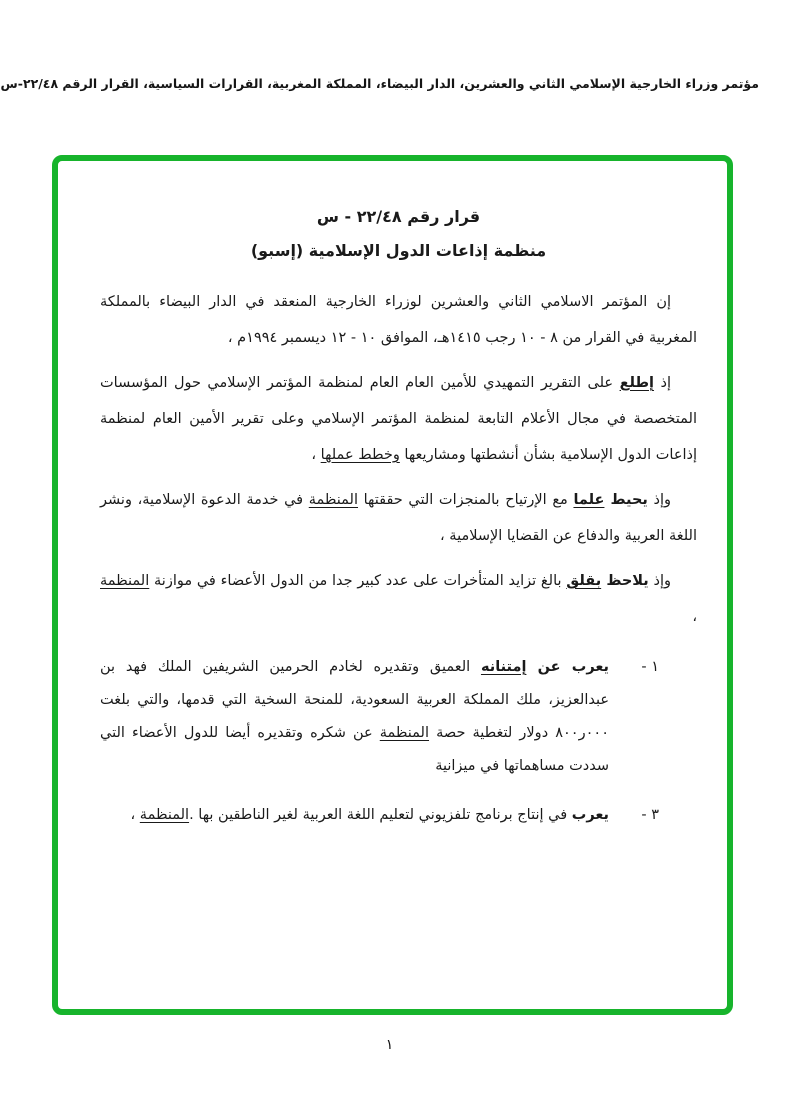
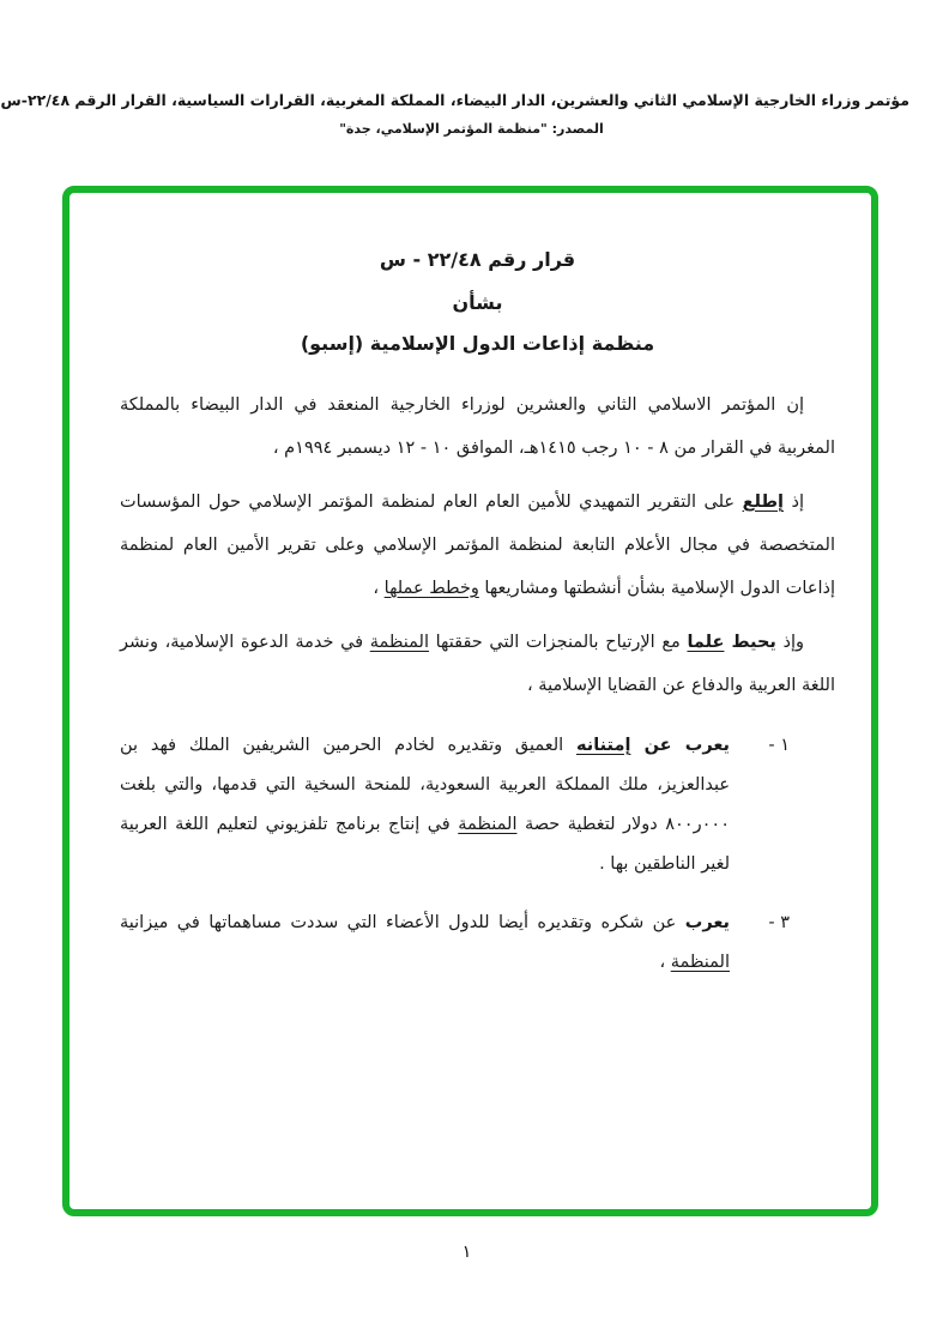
  مؤتمر وزراء الخارجية الإسلامي الثاني والعشرين، الدار البيضاء، المملكة المغربية، القرارات السياسية، القرار الرقم ٢٢/٤٨-س
+ المصدر: "منظمة المؤتمر الإسلامي، جدة"
  قرار رقم ٢٢/٤٨ - س
+ بشأن
  منظمة إذاعات الدول الإسلامية (إسبو)
  إن المؤتمر الاسلامي الثاني والعشرين لوزراء الخارجية المنعقد في الدار البيضاء بالمملكة المغربية في القرار من ٨ - ١٠ رجب ١٤١٥هـ، الموافق ١٠ - ١٢ ديسمبر ١٩٩٤م ،
  إذ إطلع على التقرير التمهيدي للأمين العام العام لمنظمة المؤتمر الإسلامي حول المؤسسات المتخصصة في مجال الأعلام التابعة لمنظمة المؤتمر الإسلامي وعلى تقرير الأمين العام لمنظمة إذاعات الدول الإسلامية بشأن أنشطتها ومشاريعها وخطط عملها ،
  وإذ يحيط علما مع الإرتياح بالمنجزات التي حققتها المنظمة في خدمة الدعوة الإسلامية، ونشر اللغة العربية والدفاع عن القضايا الإسلامية ،
- وإذ يلاحظ بقلق بالغ تزايد المتأخرات على عدد كبير جدا من الدول الأعضاء في موازنة المنظمة ،
  ١ -
- يعرب عن إمتنانه العميق وتقديره لخادم الحرمين الشريفين الملك فهد بن عبدالعزيز، ملك المملكة العربية السعودية، للمنحة السخية التي قدمها، والتي بلغت ٠٠٠ر٨٠٠ دولار لتغطية حصة المنظمة عن شكره وتقديره أيضا للدول الأعضاء التي سددت مساهماتها في ميزانية
+ يعرب عن إمتنانه العميق وتقديره لخادم الحرمين الشريفين الملك فهد بن عبدالعزيز، ملك المملكة العربية السعودية، للمنحة السخية التي قدمها، والتي بلغت ٠٠٠ر٨٠٠ دولار لتغطية حصة المنظمة في إنتاج برنامج تلفزيوني لتعليم اللغة العربية لغير الناطقين بها .
  ٣ -
- يعرب في إنتاج برنامج تلفزيوني لتعليم اللغة العربية لغير الناطقين بها .المنظمة ،
+ يعرب عن شكره وتقديره أيضا للدول الأعضاء التي سددت مساهماتها في ميزانية المنظمة ،
  ١
